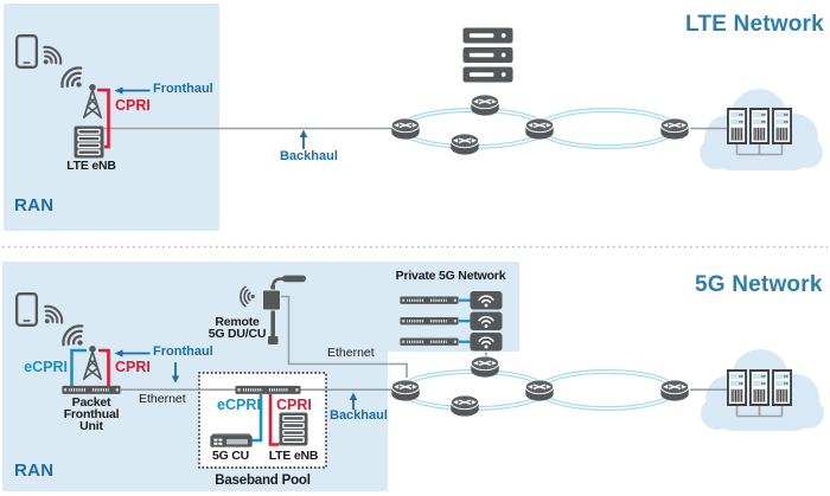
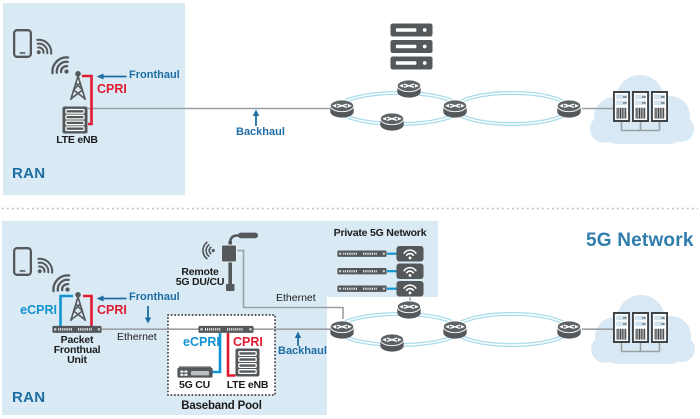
- LTE Network
  RAN
  Fronthaul
  CPRI
  LTE eNB
  Backhaul
  5G Network
  RAN
  eCPRI
  CPRI
  Fronthaul
  Packet
  Fronthual
  Unit
  Ethernet
  Remote
  5G DU/CU
  Ethernet
  Private 5G Network
  eCPRI
  CPRI
  5G CU
  LTE eNB
  Baseband Pool
  Backhaul
